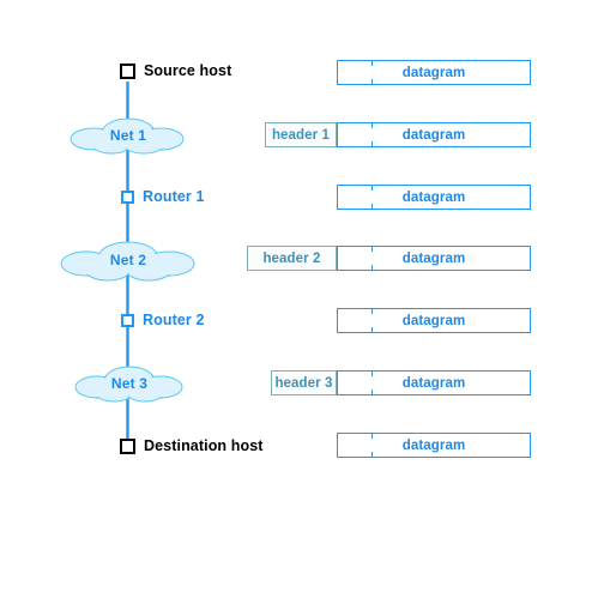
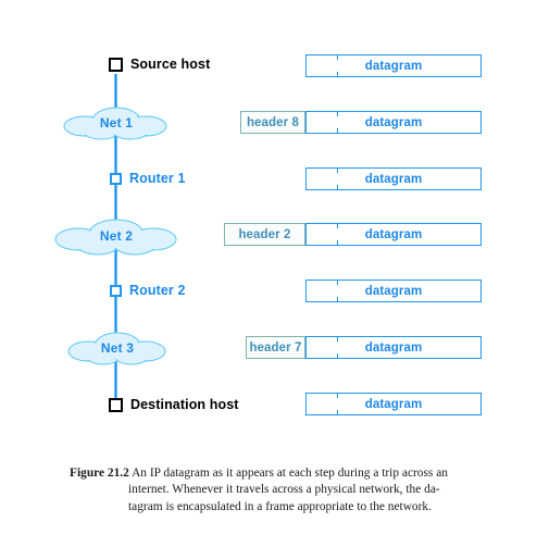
  Source host
  Net 1
  Router 1
  Net 2
  Router 2
  Net 3
  Destination host
  datagram
- header 1
+ header 8
  datagram
  datagram
  header 2
  datagram
  datagram
- header 3
+ header 7
  datagram
  datagram
+ Figure 21.2 An IP datagram as it appears at each step during a trip across an
+ internet. Whenever it travels across a physical network, the da-
+ tagram is encapsulated in a frame appropriate to the network.
